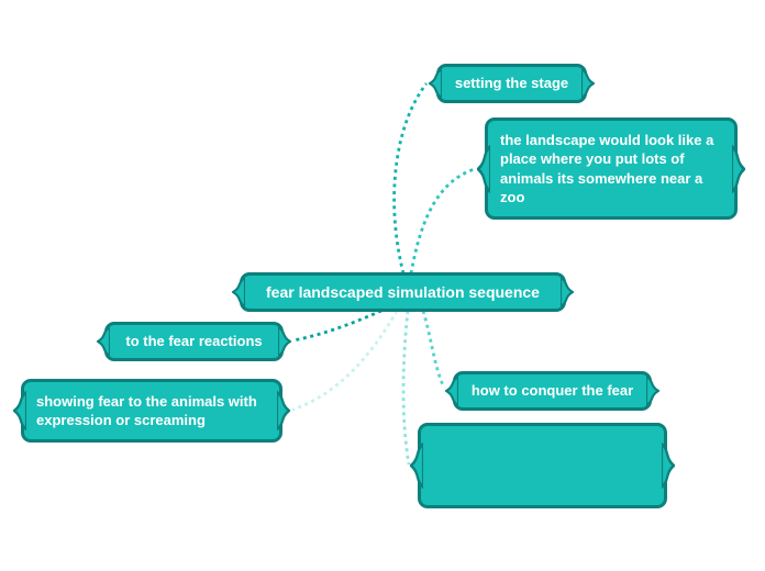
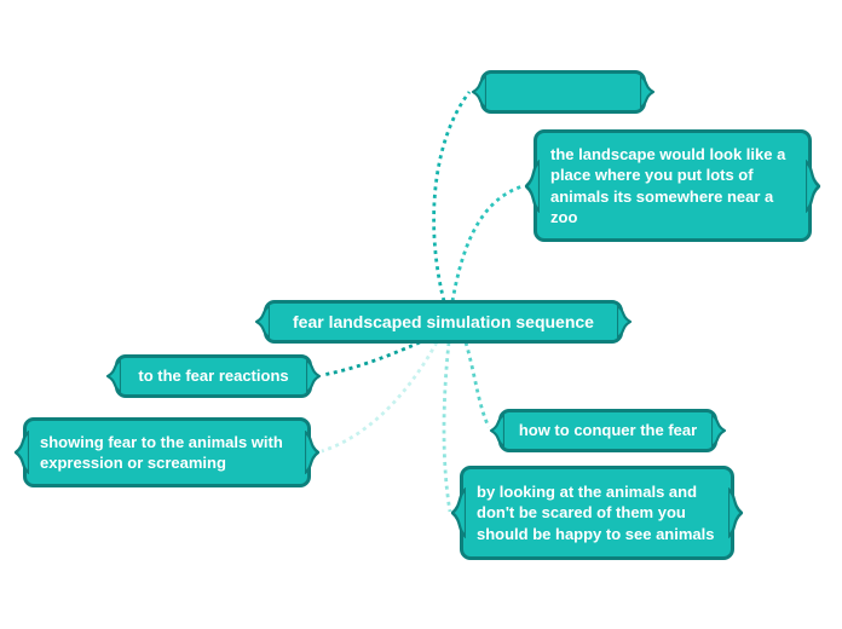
  fear landscaped simulation sequence
- setting the stage
  the landscape would look like a place where you put lots of animals its somewhere near a zoo
  to the fear reactions
  showing fear to the animals with expression or screaming
  how to conquer the fear
+ by looking at the animals and don't be scared of them you should be happy to see animals
